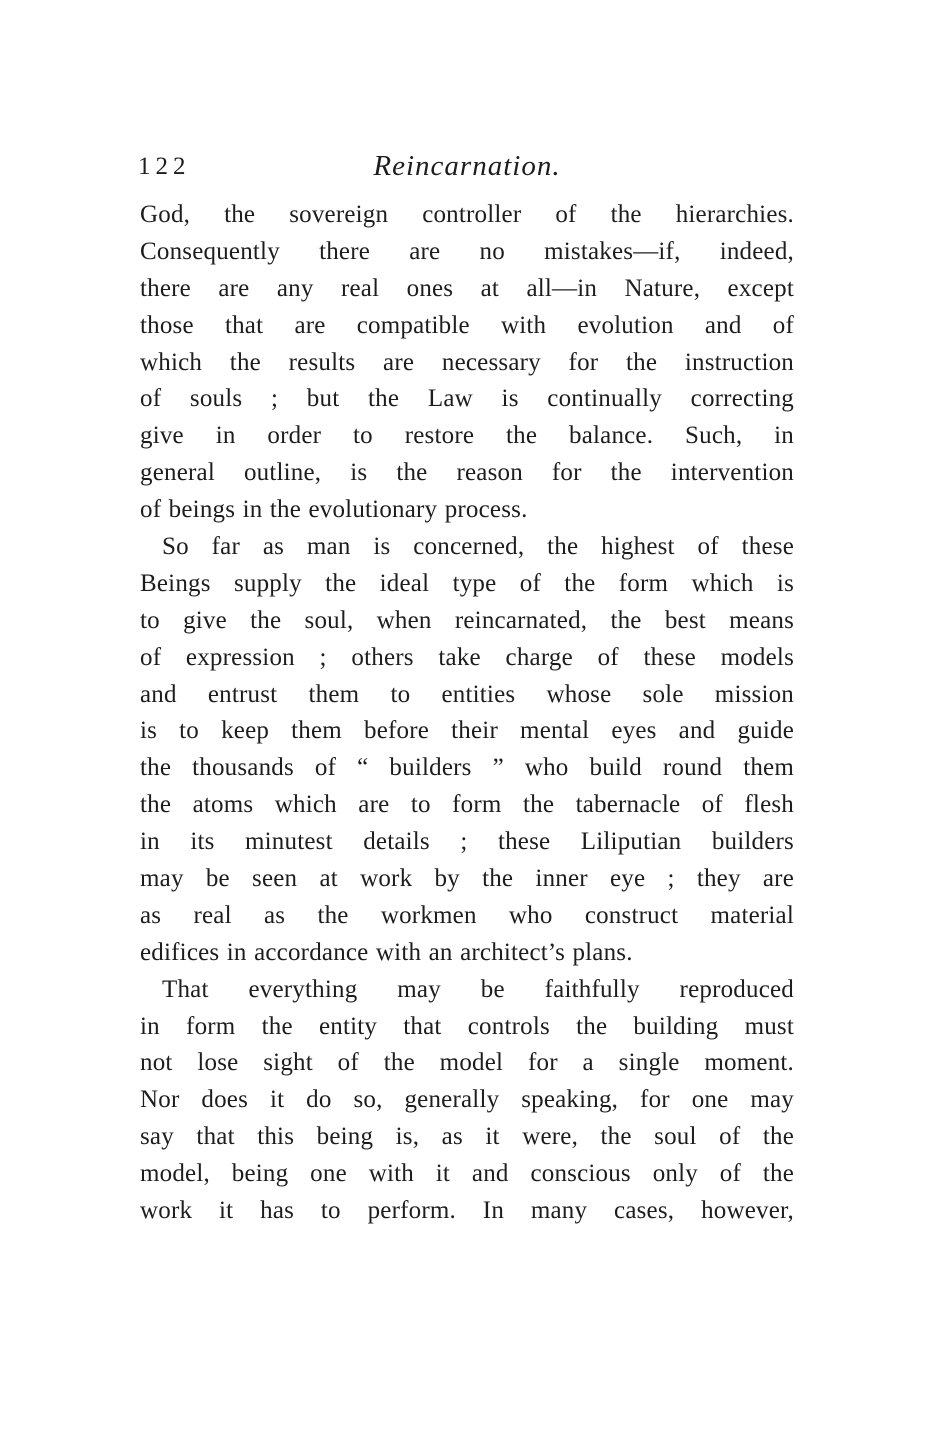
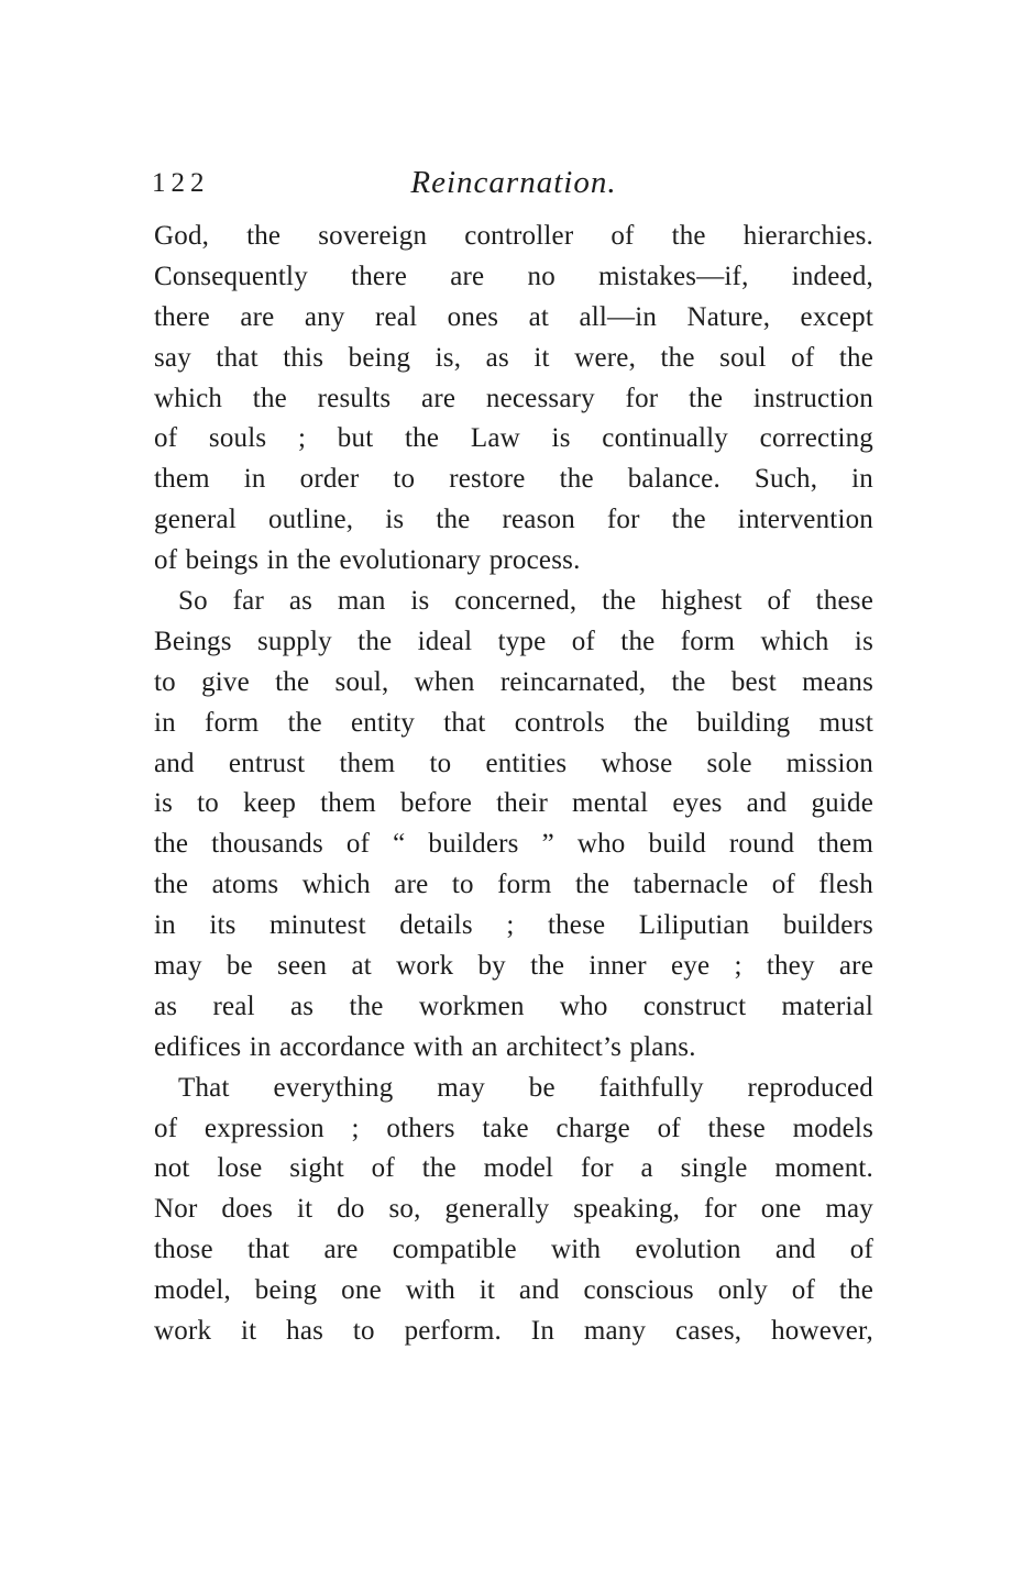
  122
  Reincarnation.
  God, the sovereign controller of the hierarchies.
  Consequently there are no mistakes—if, indeed,
  there are any real ones at all—in Nature, except
- those that are compatible with evolution and of
+ say that this being is, as it were, the soul of the
  which the results are necessary for the instruction
  of souls ; but the Law is continually correcting
- give in order to restore the balance. Such, in
+ them in order to restore the balance. Such, in
  general outline, is the reason for the intervention
  of beings in the evolutionary process.
  So far as man is concerned, the highest of these
  Beings supply the ideal type of the form which is
  to give the soul, when reincarnated, the best means
- of expression ; others take charge of these models
+ in form the entity that controls the building must
  and entrust them to entities whose sole mission
  is to keep them before their mental eyes and guide
  the thousands of “ builders ” who build round them
  the atoms which are to form the tabernacle of flesh
  in its minutest details ; these Liliputian builders
  may be seen at work by the inner eye ; they are
  as real as the workmen who construct material
  edifices in accordance with an architect’s plans.
  That everything may be faithfully reproduced
- in form the entity that controls the building must
+ of expression ; others take charge of these models
  not lose sight of the model for a single moment.
  Nor does it do so, generally speaking, for one may
- say that this being is, as it were, the soul of the
+ those that are compatible with evolution and of
  model, being one with it and conscious only of the
  work it has to perform. In many cases, however,
